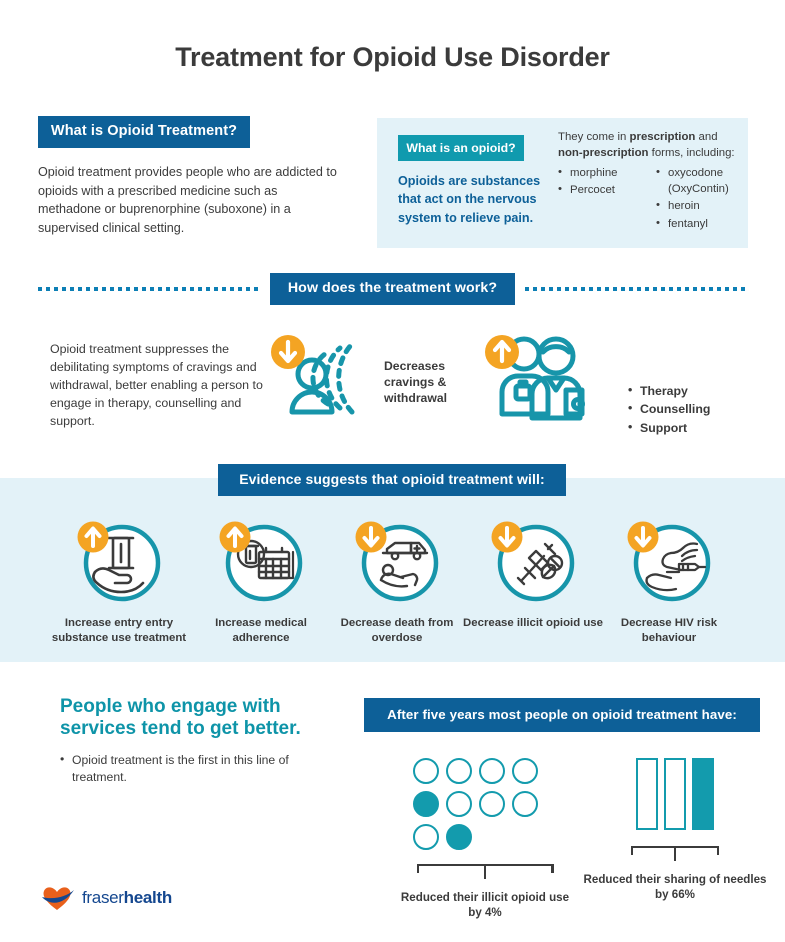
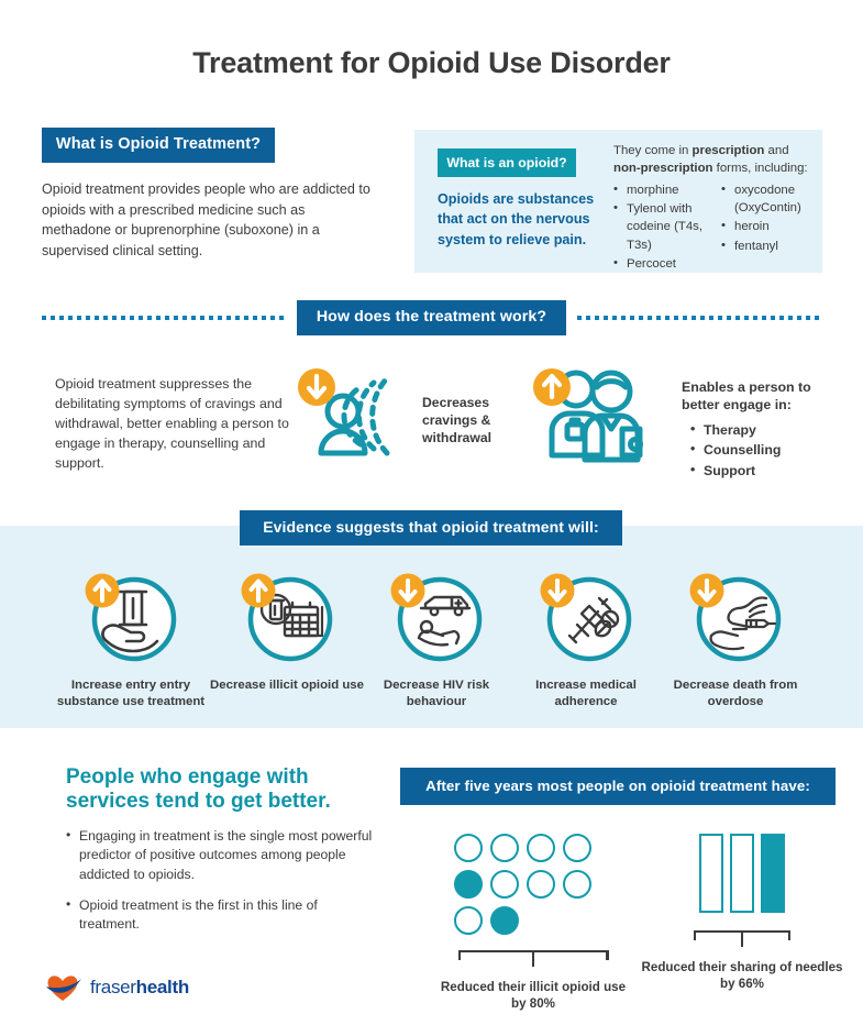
  Treatment for Opioid Use Disorder
  What is Opioid Treatment?
  Opioid treatment provides people who are addicted to opioids with a prescribed medicine such as methadone or buprenorphine (suboxone) in a supervised clinical setting.
  What is an opioid?
  Opioids are substances that act on the nervous system to relieve pain.
  They come in prescription and non-prescription forms, including:
  morphine
+ Tylenol with codeine (T4s, T3s)
  Percocet
  oxycodone (OxyContin)
  heroin
  fentanyl
  How does the treatment work?
  Opioid treatment suppresses the debilitating symptoms of cravings and withdrawal, better enabling a person to engage in therapy, counselling and support.
  Decreases cravings & withdrawal
+ Enables a person to better engage in:
  Therapy
  Counselling
  Support
  Evidence suggests that opioid treatment will:
  Increase entry entry substance use treatment
- Increase medical adherence
+ Decrease illicit opioid use
- Decrease death from overdose
+ Decrease HIV risk behaviour
- Decrease illicit opioid use
+ Increase medical adherence
- Decrease HIV risk behaviour
+ Decrease death from overdose
  People who engage with services tend to get better.
+ Engaging in treatment is the single most powerful predictor of positive outcomes among people addicted to opioids.
  Opioid treatment is the first in this line of treatment.
  After five years most people on opioid treatment have:
- Reduced their illicit opioid use by 4%
+ Reduced their illicit opioid use by 80%
  Reduced their sharing of needles by 66%
  fraserhealth
